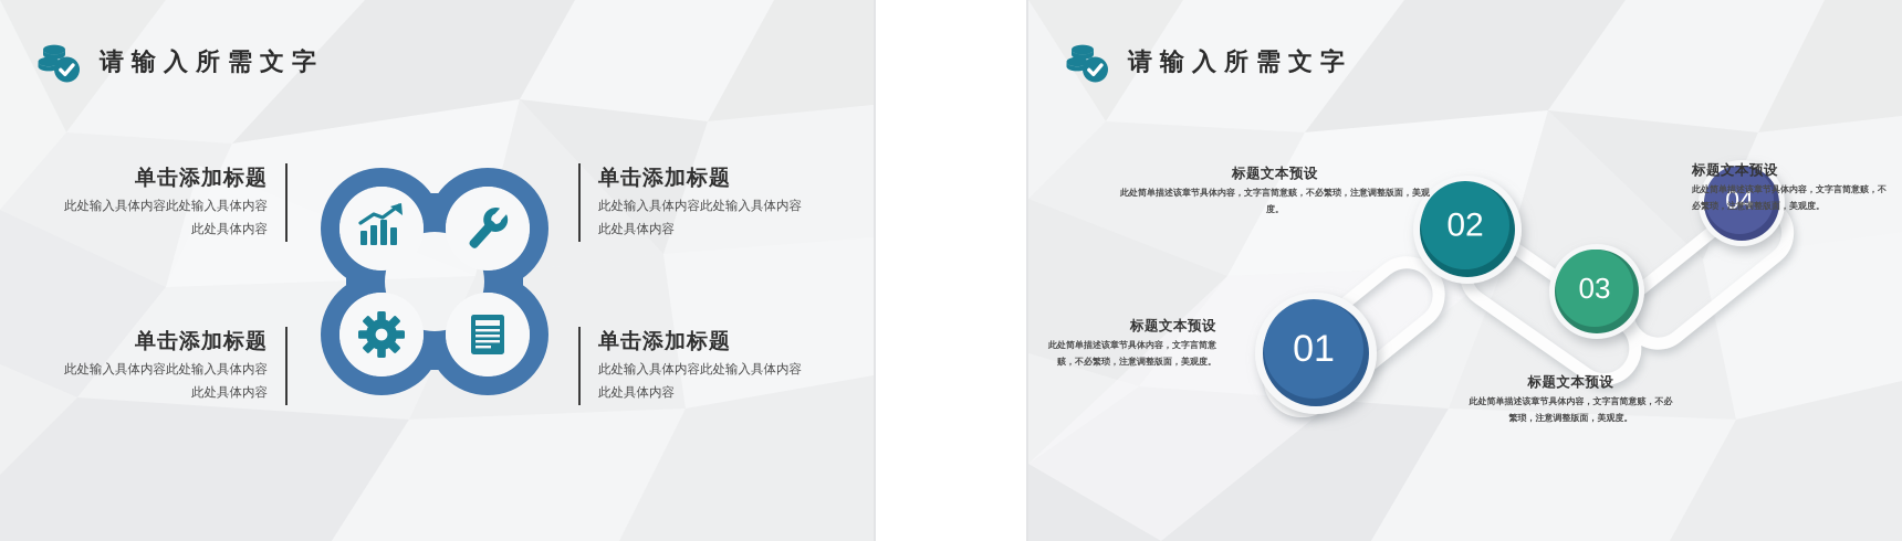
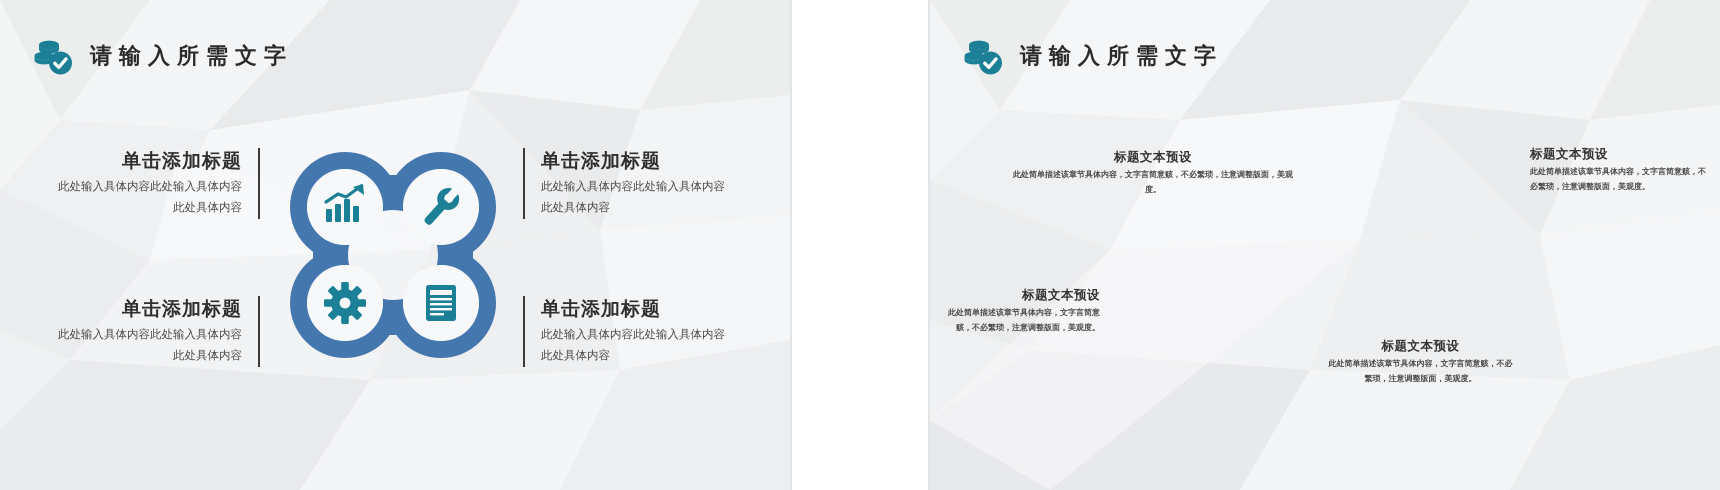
  请输入所需文字
  单击添加标题
  此处输入具体内容此处输入具体内容
  此处具体内容
  单击添加标题
  此处输入具体内容此处输入具体内容
  此处具体内容
  单击添加标题
  此处输入具体内容此处输入具体内容
  此处具体内容
  单击添加标题
  此处输入具体内容此处输入具体内容
  此处具体内容
  请输入所需文字
- 01
- 02
- 03
- 04
  标题文本预设
  此处简单描述该章节具体内容，文字言简意赅，不必繁琐，注意调整版面，美观度。
  标题文本预设
  此处简单描述该章节具体内容，文字言简意赅，不必繁琐，注意调整版面，美观度。
  标题文本预设
  此处简单描述该章节具体内容，文字言简意赅，不必繁琐，注意调整版面，美观度。
  标题文本预设
  此处简单描述该章节具体内容，文字言简意赅，不必繁琐，注意调整版面，美观度。
